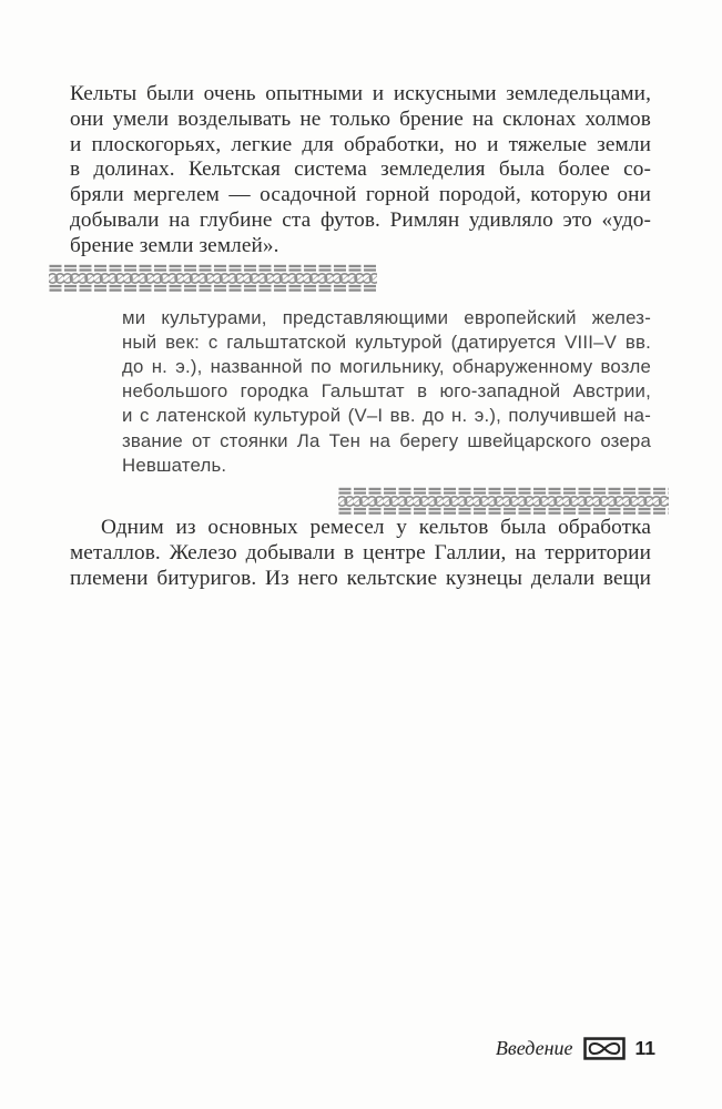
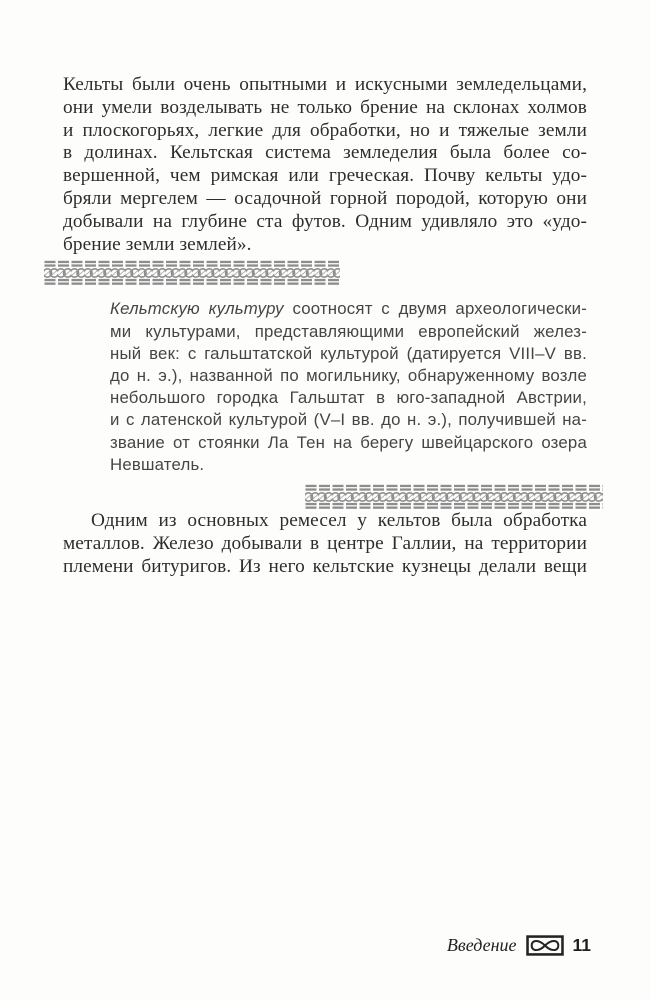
  Кельты были очень опытными и искусными земледельцами,
  они умели возделывать не только брение на склонах холмов
  и плоскогорьях, легкие для обработки, но и тяжелые земли
  в долинах. Кельтская система земледелия была более со-
+ вершенной, чем римская или греческая. Почву кельты удо-
  бряли мергелем — осадочной горной породой, которую они
- добывали на глубине ста футов. Римлян удивляло это «удо-
+ добывали на глубине ста футов. Одним удивляло это «удо-
  брение земли землей».
+ Кельтскую культуру соотносят с двумя археологически-
  ми культурами, представляющими европейский желез-
  ный век: с гальштатской культурой (датируется VIII–V вв.
  до н. э.), названной по могильнику, обнаруженному возле
  небольшого городка Гальштат в юго-западной Австрии,
  и с латенской культурой (V–I вв. до н. э.), получившей на-
  звание от стоянки Ла Тен на берегу швейцарского озера
  Невшатель.
  Одним из основных ремесел у кельтов была обработка
  металлов. Железо добывали в центре Галлии, на территории
  племени битуригов. Из него кельтские кузнецы делали вещи
  Введение
  11
